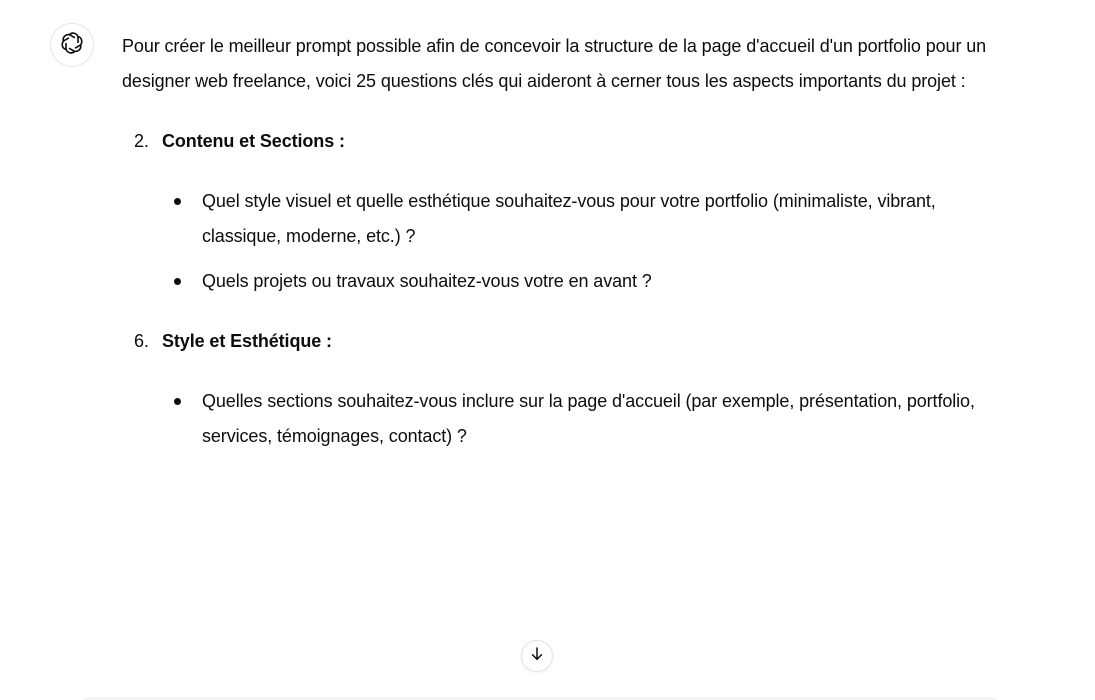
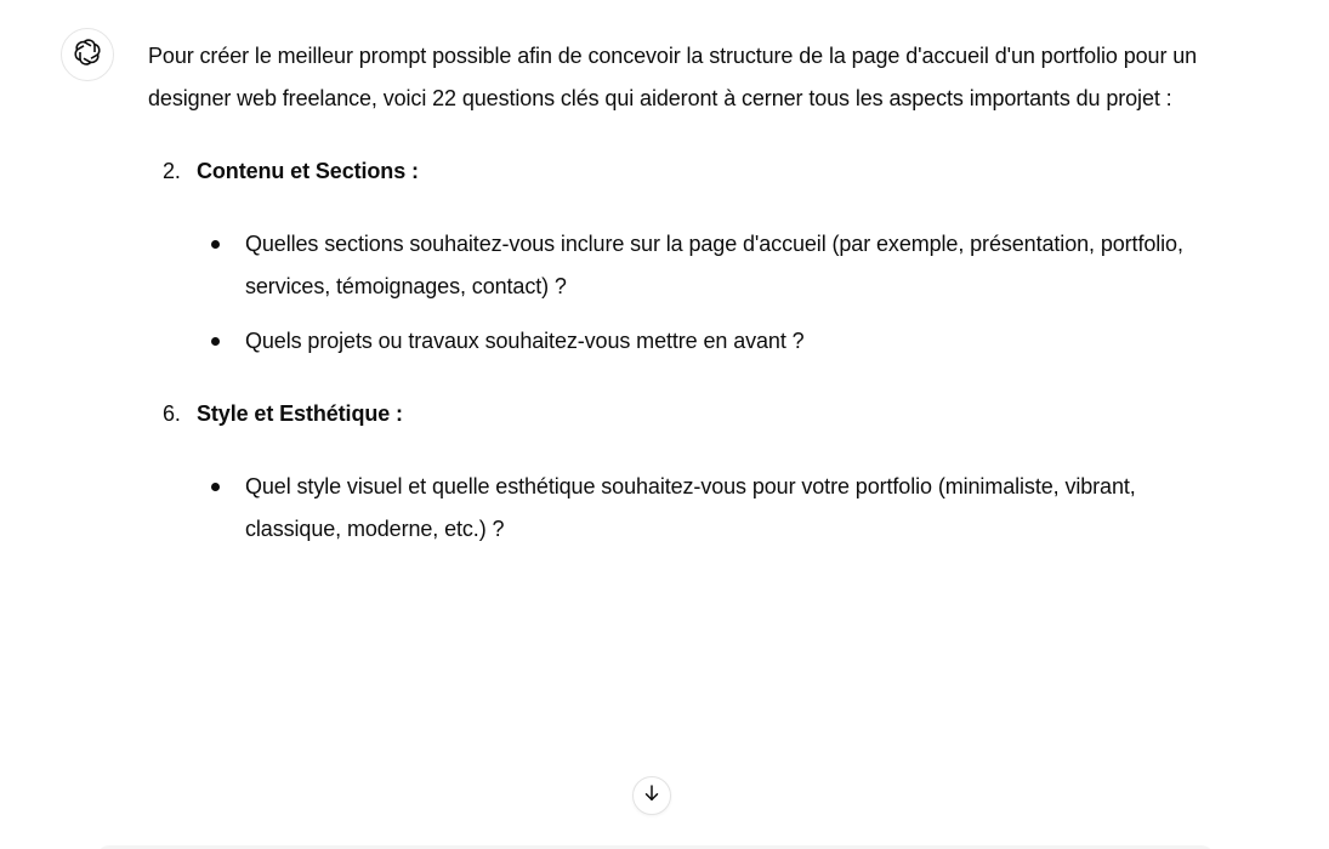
- Pour créer le meilleur prompt possible afin de concevoir la structure de la page d'accueil d'un portfolio pour un designer web freelance, voici 25 questions clés qui aideront à cerner tous les aspects importants du projet :
+ Pour créer le meilleur prompt possible afin de concevoir la structure de la page d'accueil d'un portfolio pour un designer web freelance, voici 22 questions clés qui aideront à cerner tous les aspects importants du projet :
  2.
  Contenu et Sections :
- Quel style visuel et quelle esthétique souhaitez-vous pour votre portfolio (minimaliste, vibrant, classique, moderne, etc.) ?
+ Quelles sections souhaitez-vous inclure sur la page d'accueil (par exemple, présentation, portfolio, services, témoignages, contact) ?
- Quels projets ou travaux souhaitez-vous votre en avant ?
+ Quels projets ou travaux souhaitez-vous mettre en avant ?
  6.
  Style et Esthétique :
- Quelles sections souhaitez-vous inclure sur la page d'accueil (par exemple, présentation, portfolio, services, témoignages, contact) ?
+ Quel style visuel et quelle esthétique souhaitez-vous pour votre portfolio (minimaliste, vibrant, classique, moderne, etc.) ?
